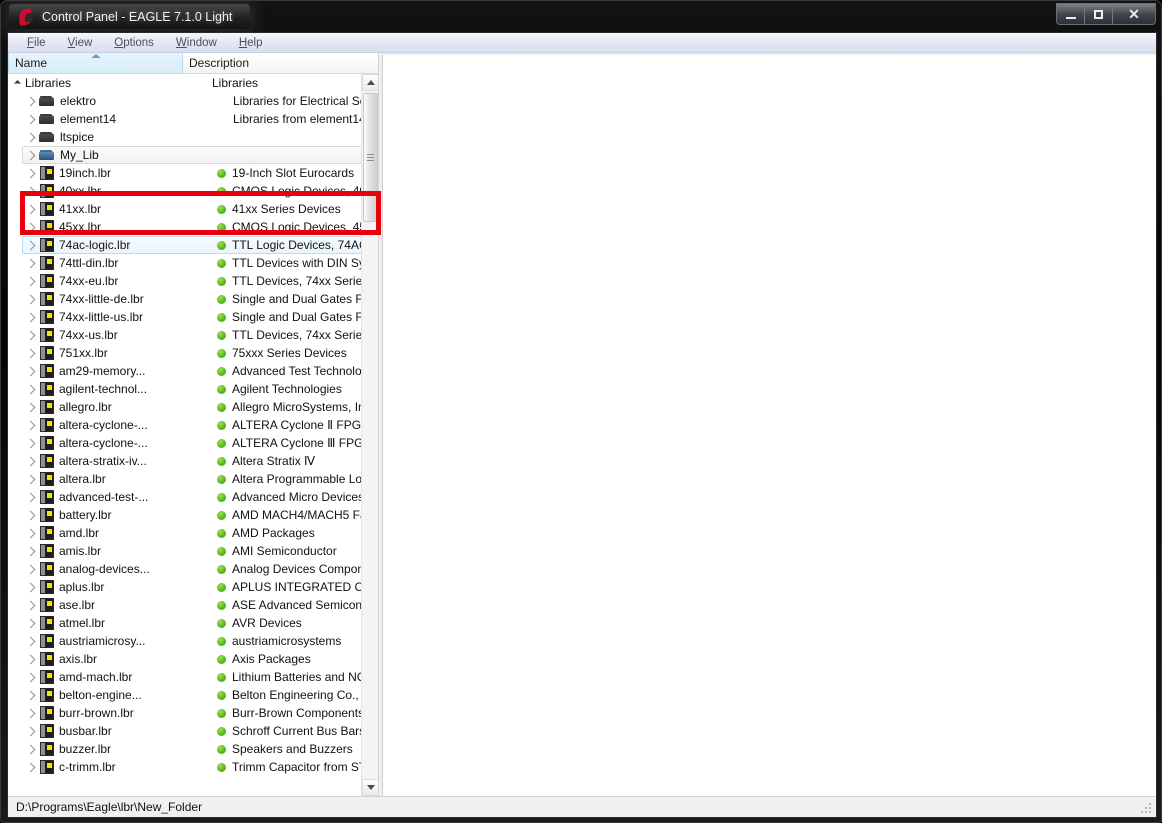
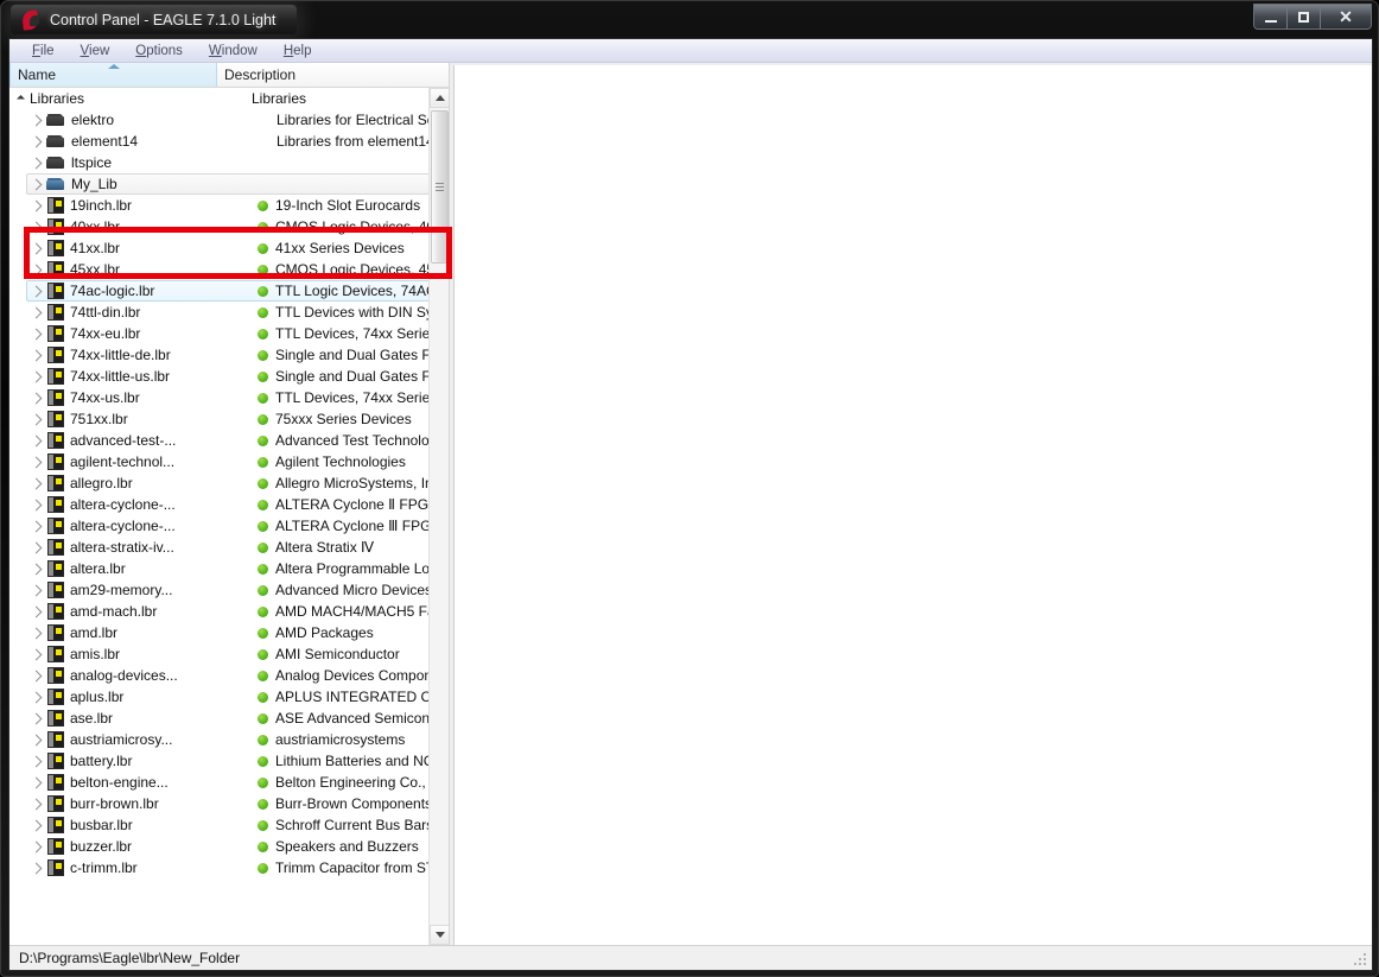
  Control Panel - EAGLE 7.1.0 Light
  ✕
  File
  View
  Options
  Window
  Help
  Name
  Description
  Libraries
  Libraries
  elektro
  Libraries for Electrical S
  element14
  Libraries from element1
  ltspice
  My_Lib
  19inch.lbr
  19-Inch Slot Eurocards
  40xx.lbr
  CMOS Logic Devices, 4
  41xx.lbr
  41xx Series Devices
  45xx.lbr
  CMOS Logic Devices, 4
  74ac-logic.lbr
  TTL Logic Devices, 74A
  74ttl-din.lbr
  TTL Devices with DIN S
  74xx-eu.lbr
  TTL Devices, 74xx Serie
  74xx-little-de.lbr
  Single and Dual Gates F
  74xx-little-us.lbr
  Single and Dual Gates F
  74xx-us.lbr
  TTL Devices, 74xx Serie
  751xx.lbr
  75xxx Series Devices
- am29-memory...
+ advanced-test-...
  Advanced Test Technolo
  agilent-technol...
  Agilent Technologies
  allegro.lbr
  Allegro MicroSystems, I
  altera-cyclone-...
  ALTERA Cyclone Ⅱ FPG
  altera-cyclone-...
  ALTERA Cyclone Ⅲ FPG
  altera-stratix-iv...
  Altera Stratix Ⅳ
  altera.lbr
  Altera Programmable Lo
- advanced-test-...
+ am29-memory...
  Advanced Micro Device
- battery.lbr
+ amd-mach.lbr
  AMD MACH4/MACH5 F
  amd.lbr
  AMD Packages
  amis.lbr
  AMI Semiconductor
  analog-devices...
  Analog Devices Compo
  aplus.lbr
  ase.lbr
  ASE Advanced Semicon
- atmel.lbr
- AVR Devices
  austriamicrosy...
  austriamicrosystems
- axis.lbr
- Axis Packages
- amd-mach.lbr
+ battery.lbr
  Lithium Batteries and N
  belton-engine...
  Belton Engineering Co.,
  burr-brown.lbr
  Burr-Brown Component
  busbar.lbr
  Schroff Current Bus Bar
  buzzer.lbr
  Speakers and Buzzers
  c-trimm.lbr
  Trimm Capacitor from S
  D:\Programs\Eagle\lbr\New_Folder
